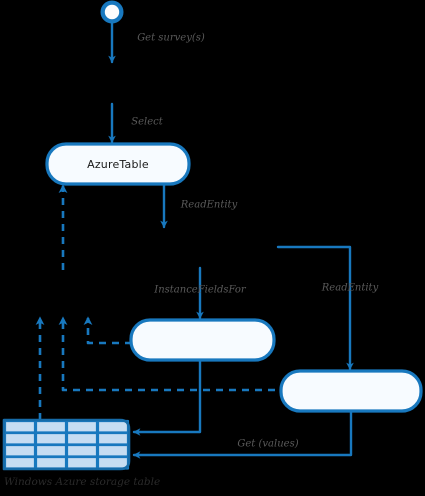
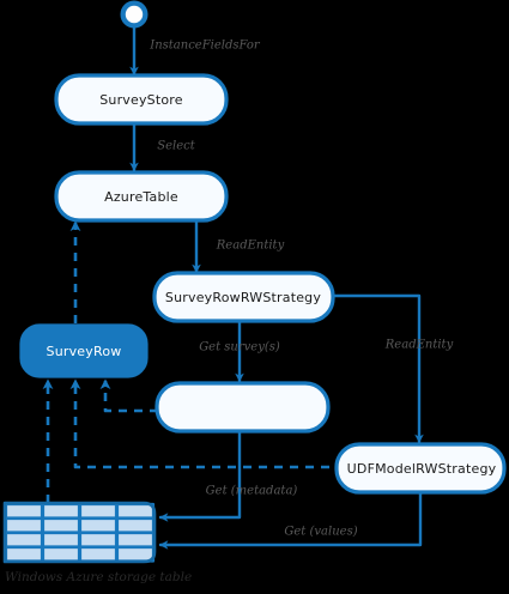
- Get survey(s)
+ InstanceFieldsFor
  Select
  ReadEntity
- InstanceFieldsFor
+ Get survey(s)
  ReadEntity
+ Get (metadata)
  Get (values)
  Windows Azure storage table
+ SurveyStore
  AzureTable
+ SurveyRowRWStrategy
+ SurveyRow
+ UDFModelRWStrategy
